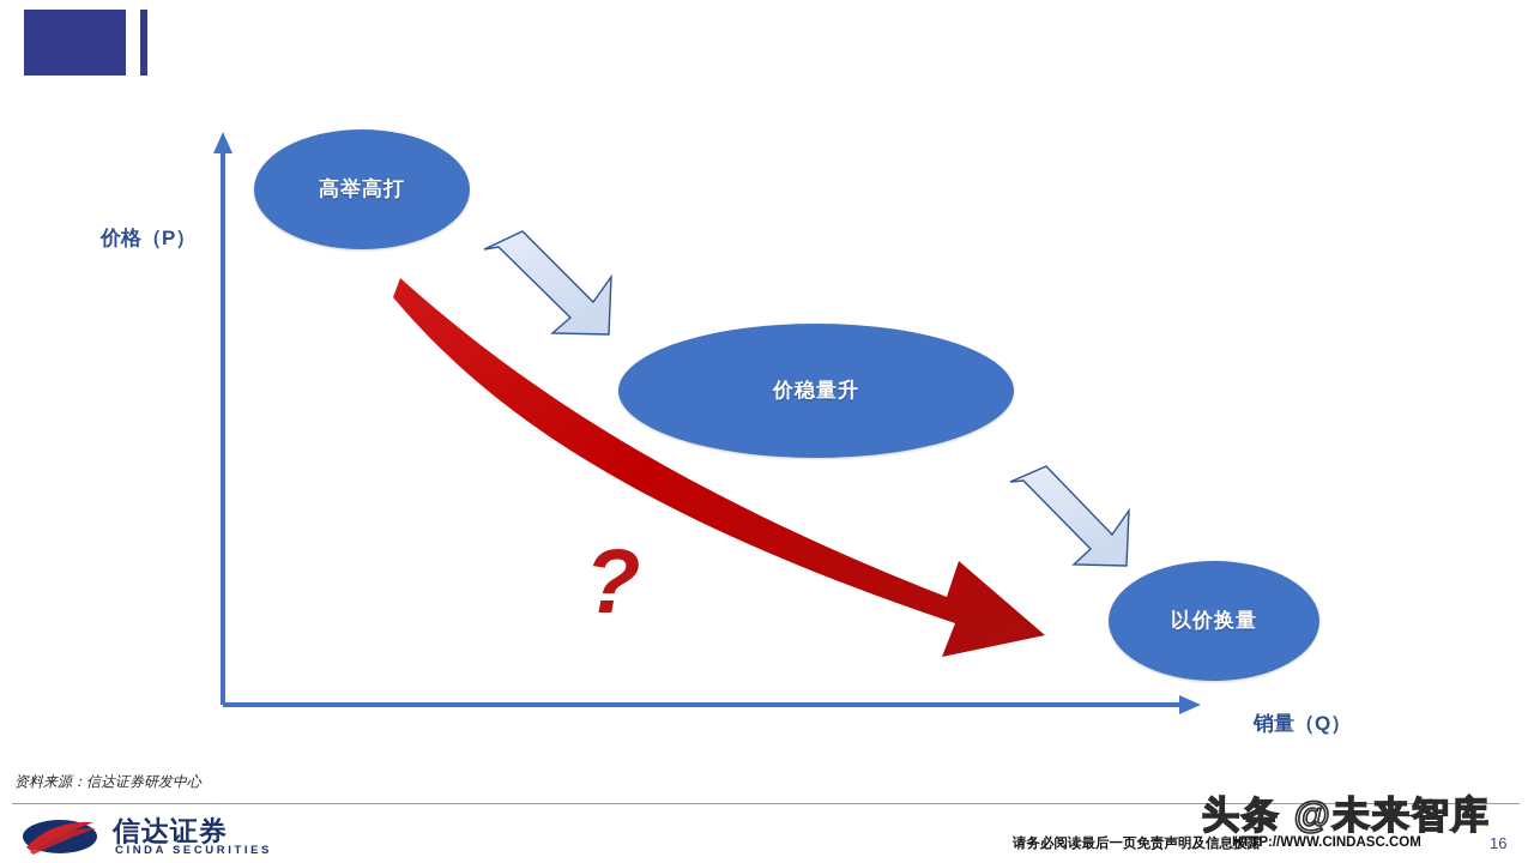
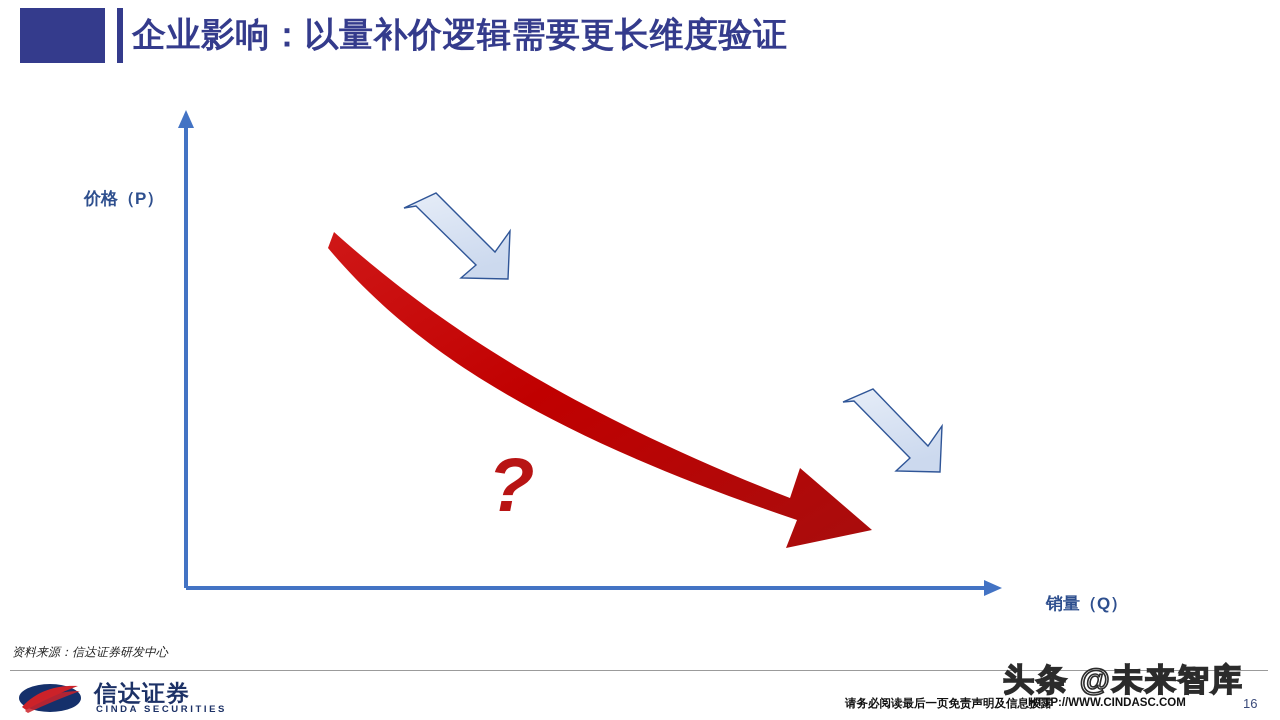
+ 企业影响：以量补价逻辑需要更长维度验证
  价格（P）
  销量（Q）
- 高举高打
- 价稳量升
- 以价换量
  ?
  资料来源：信达证券研发中心
  信达证券
  CINDA SECURITIES
  请务必阅读最后一页免责声明及信息披露
  HTTP://WWW.CINDASC.COM
  16
  头条 @未来智库
